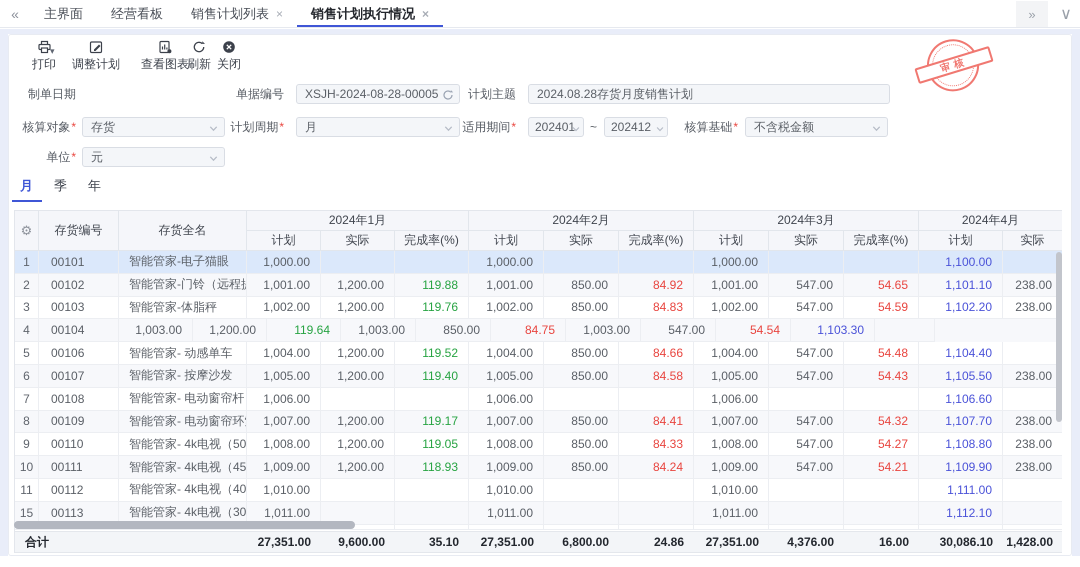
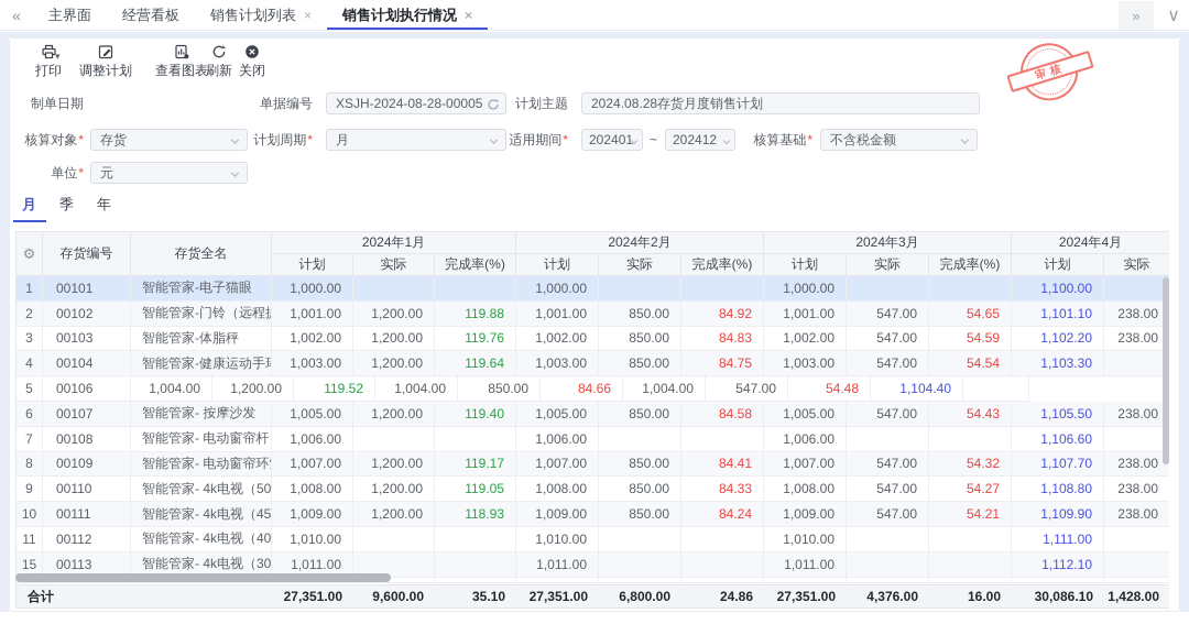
  «
  主界面
  经营看板
  销售计划列表
  ×
  销售计划执行情况
  ×
  »
  ∨
  打印
  ▾
  调整计划
  查看图表
  刷新
  关闭
  制单日期
  单据编号
  XSJH-2024-08-28-00005
  计划主题
  2024.08.28存货月度销售计划
  核算对象*
  存货
  计划周期*
  月
  适用期间*
  202401
  ~
  202412
  核算基础*
  不含税金额
  单位*
  元
  月
  季
  年
  ⚙
  存货编号
  存货全名
  2024年1月
  计划
  实际
  完成率(%)
  2024年2月
  计划
  实际
  完成率(%)
  2024年3月
  计划
  实际
  完成率(%)
  2024年4月
  计划
  实际
  1
  00101
  智能管家-电子猫眼
  1,000.00
  1,000.00
  1,000.00
  1,100.00
  2
  00102
  智能管家-门铃（远程提
  1,001.00
  1,200.00
  119.88
  1,001.00
  850.00
  84.92
  1,001.00
  547.00
  54.65
  1,101.10
  238.00
  3
  00103
  智能管家-体脂秤
  1,002.00
  1,200.00
  119.76
  1,002.00
  850.00
  84.83
  1,002.00
  547.00
  54.59
  1,102.20
  238.00
  4
  00104
+ 智能管家-健康运动手环
  1,003.00
  1,200.00
  119.64
  1,003.00
  850.00
  84.75
  1,003.00
  547.00
  54.54
  1,103.30
  5
  00106
- 智能管家- 动感单车
  1,004.00
  1,200.00
  119.52
  1,004.00
  850.00
  84.66
  1,004.00
  547.00
  54.48
  1,104.40
  6
  00107
  智能管家- 按摩沙发
  1,005.00
  1,200.00
  119.40
  1,005.00
  850.00
  84.58
  1,005.00
  547.00
  54.43
  1,105.50
  238.00
  7
  00108
  智能管家- 电动窗帘杆
  1,006.00
  1,006.00
  1,006.00
  1,106.60
  8
  00109
  智能管家- 电动窗帘环
  1,007.00
  1,200.00
  119.17
  1,007.00
  850.00
  84.41
  1,007.00
  547.00
  54.32
  1,107.70
  238.00
  9
  00110
  智能管家- 4k电视（50
  1,008.00
  1,200.00
  119.05
  1,008.00
  850.00
  84.33
  1,008.00
  547.00
  54.27
  1,108.80
  238.00
  10
  00111
  智能管家- 4k电视（45
  1,009.00
  1,200.00
  118.93
  1,009.00
  850.00
  84.24
  1,009.00
  547.00
  54.21
  1,109.90
  238.00
  11
  00112
  智能管家- 4k电视（40
  1,010.00
  1,010.00
  1,010.00
  1,111.00
  15
  00113
  智能管家- 4k电视（30
  1,011.00
  1,011.00
  1,011.00
  1,112.10
  合计
  27,351.00
  9,600.00
  35.10
  27,351.00
  6,800.00
  24.86
  27,351.00
  4,376.00
  16.00
  30,086.10
  1,428.00
